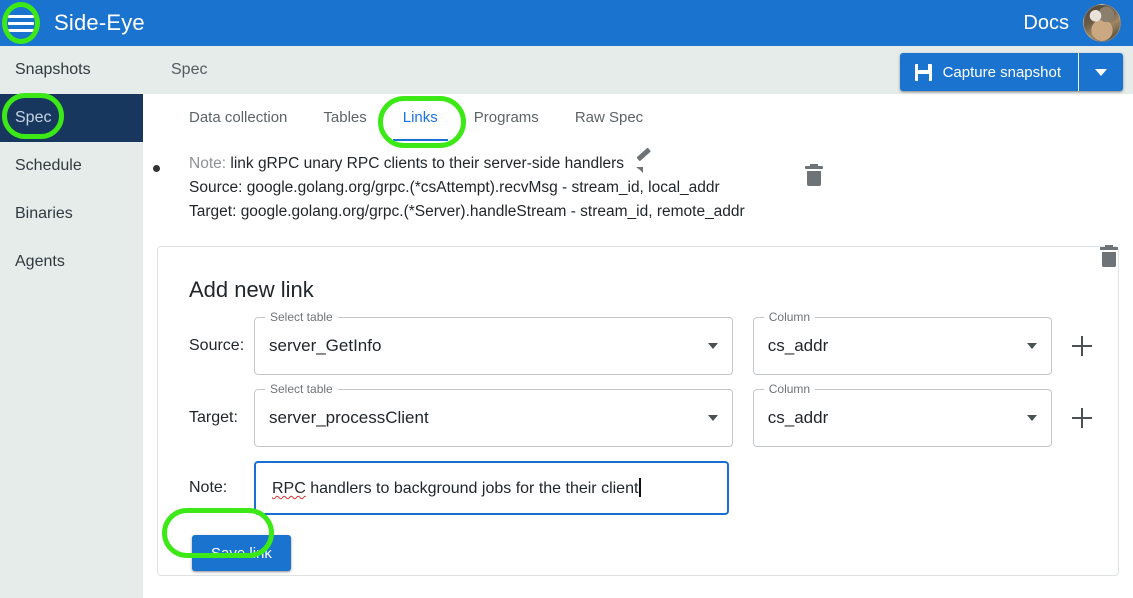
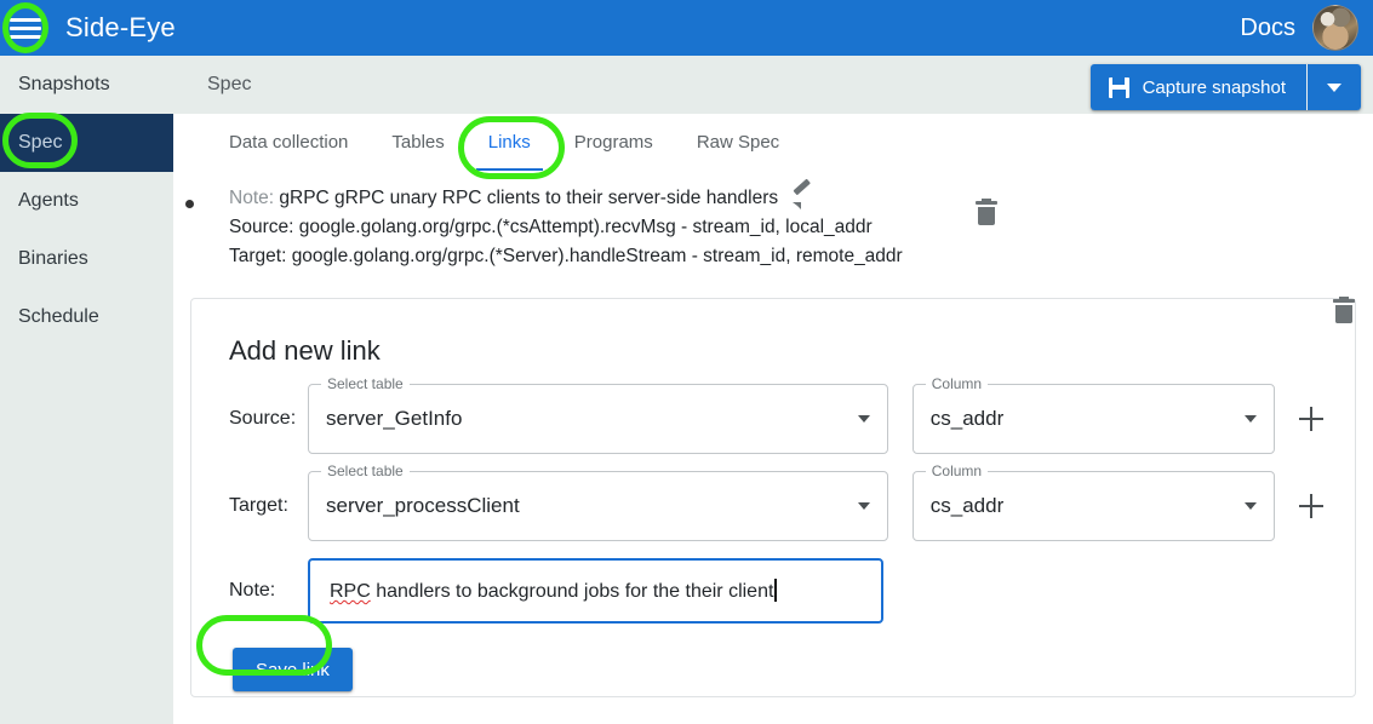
  Side-Eye
  Docs
  Snapshots
  Spec
- Schedule
+ Agents
  Binaries
- Agents
+ Schedule
  Spec
  Capture snapshot
  Data collection
  Tables
  Links
  Programs
  Raw Spec
- Note: link gRPC unary RPC clients to their server-side handlers
+ Note: gRPC gRPC unary RPC clients to their server-side handlers
  Source: google.golang.org/grpc.(*csAttempt).recvMsg - stream_id, local_addr
  Target: google.golang.org/grpc.(*Server).handleStream - stream_id, remote_addr
  Add new link
  Source:
  Select table
  server_GetInfo
  Column
  cs_addr
  Target:
  Select table
  server_processClient
  Column
  cs_addr
  Note:
  RPC handlers to background jobs for the their client
  Save link
